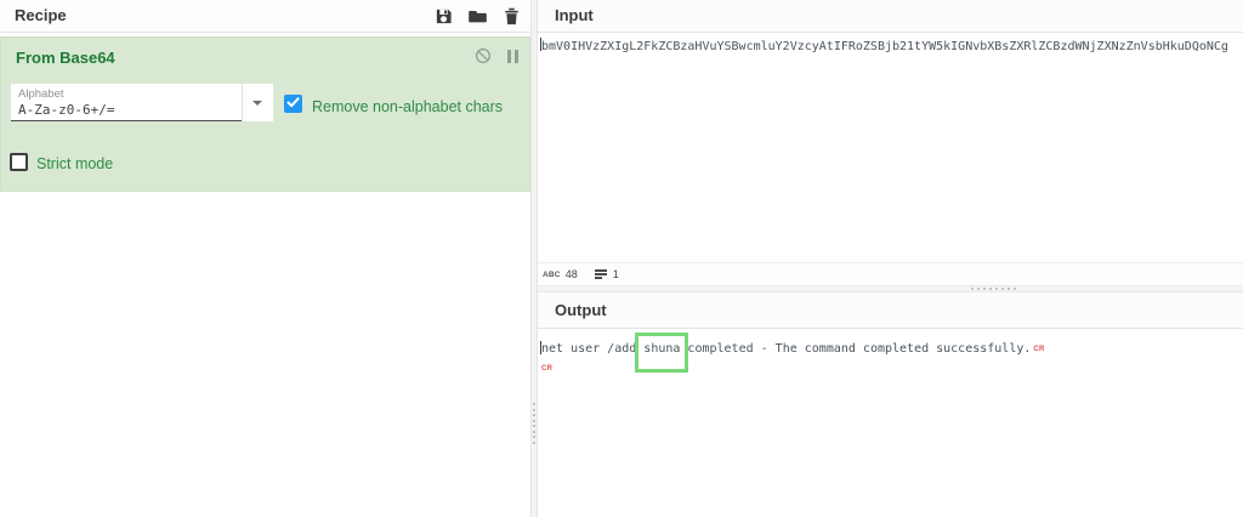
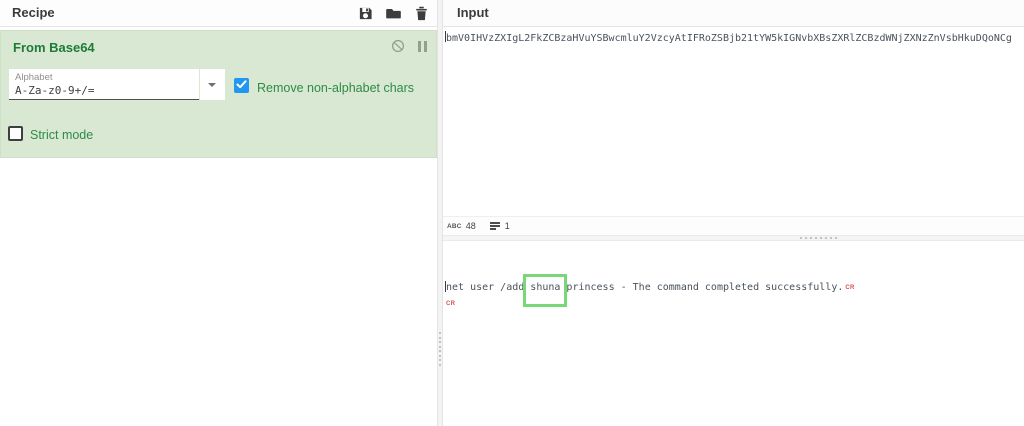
  Recipe
  From Base64
  Alphabet
- A-Za-z0-6+/=
+ A-Za-z0-9+/=
  Remove non-alphabet chars
  Strict mode
  Input
  bmV0IHVzZXIgL2FkZCBzaHVuYSBwcmluY2VzcyAtIFRoZSBjb21tYW5kIGNvbXBsZXRlZCBzdWNjZXNzZnVsbHkuDQoNCg
  48
  1
- Output
- net user /add shuna completed - The command completed successfully.
+ net user /add shuna princess - The command completed successfully.
